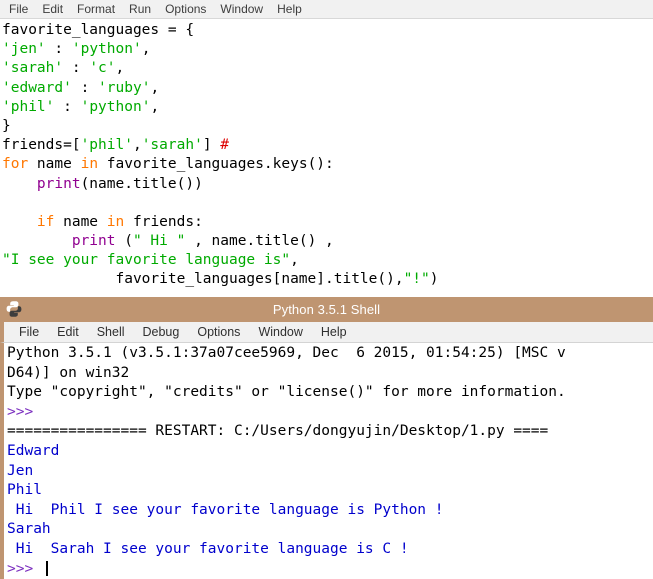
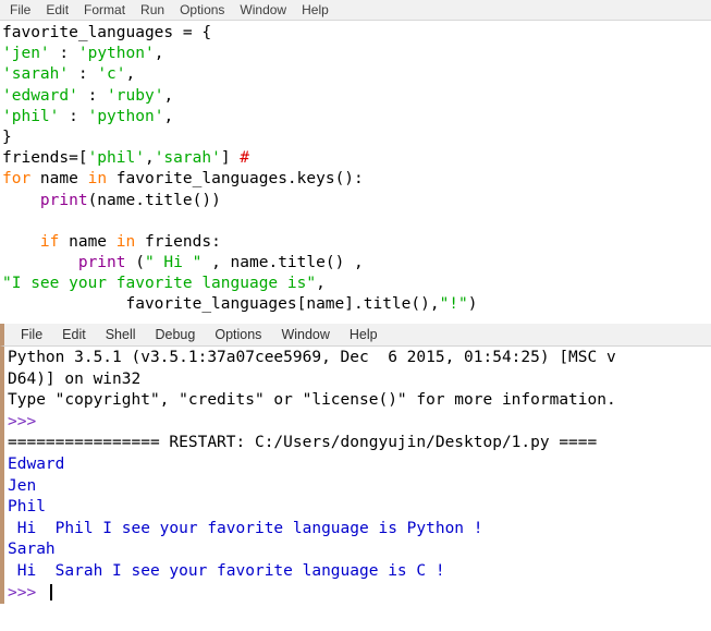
  File
  Edit
  Format
  Run
  Options
  Window
  Help
  favorite_languages = {
  'jen' : 'python',
  'sarah' : 'c',
  'edward' : 'ruby',
  'phil' : 'python',
  }
  friends=['phil','sarah'] #
  for name in favorite_languages.keys():
  print(name.title())
  if name in friends:
  print (" Hi " , name.title() ,
  "I see your favorite language is",
  favorite_languages[name].title(),"!")
- Python 3.5.1 Shell
  File
  Edit
  Shell
  Debug
  Options
  Window
  Help
  Python 3.5.1 (v3.5.1:37a07cee5969, Dec 6 2015, 01:54:25) [MSC v
  D64)] on win32
  Type "copyright", "credits" or "license()" for more information.
  >>>
  ================ RESTART: C:/Users/dongyujin/Desktop/1.py ====
  Edward
  Jen
  Phil
  Hi Phil I see your favorite language is Python !
  Sarah
  Hi Sarah I see your favorite language is C !
  >>>
